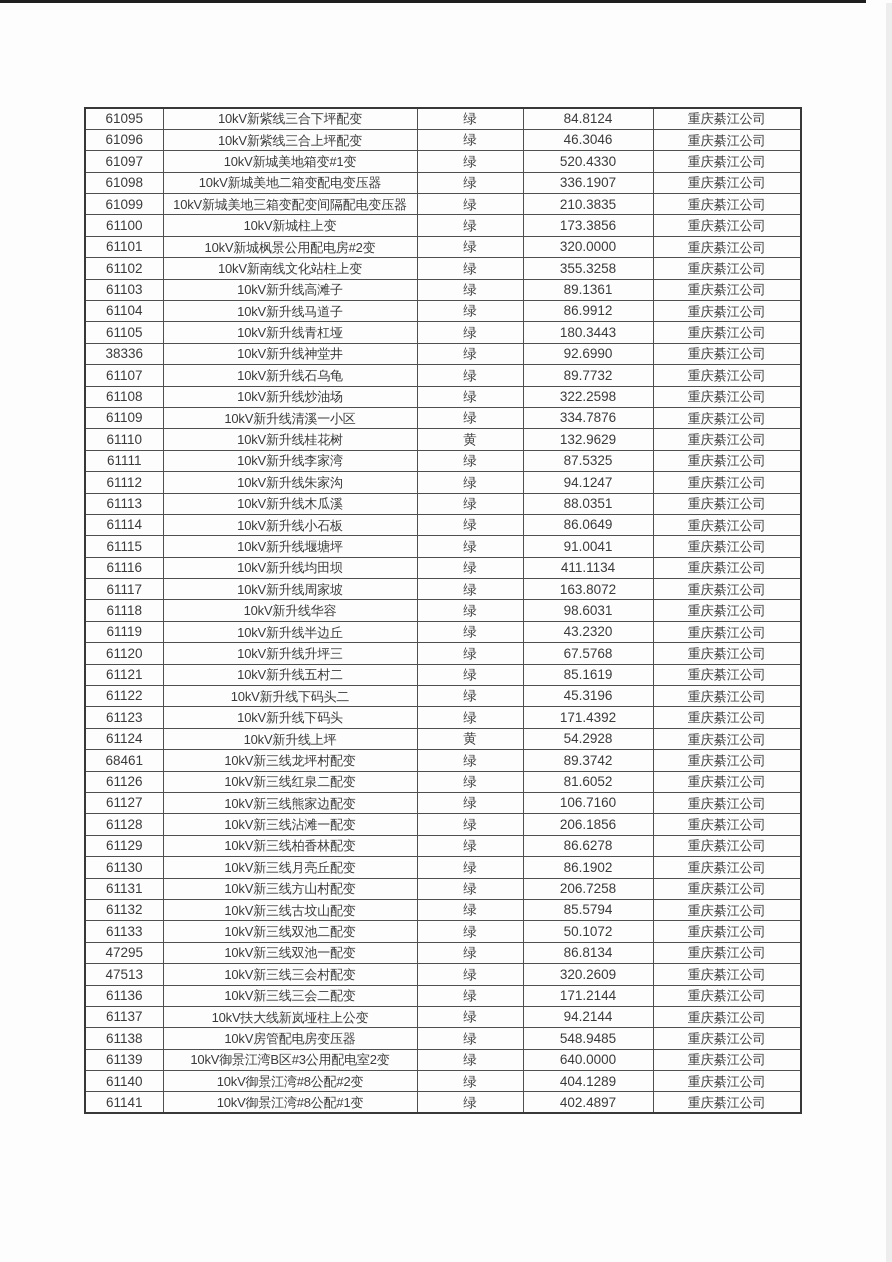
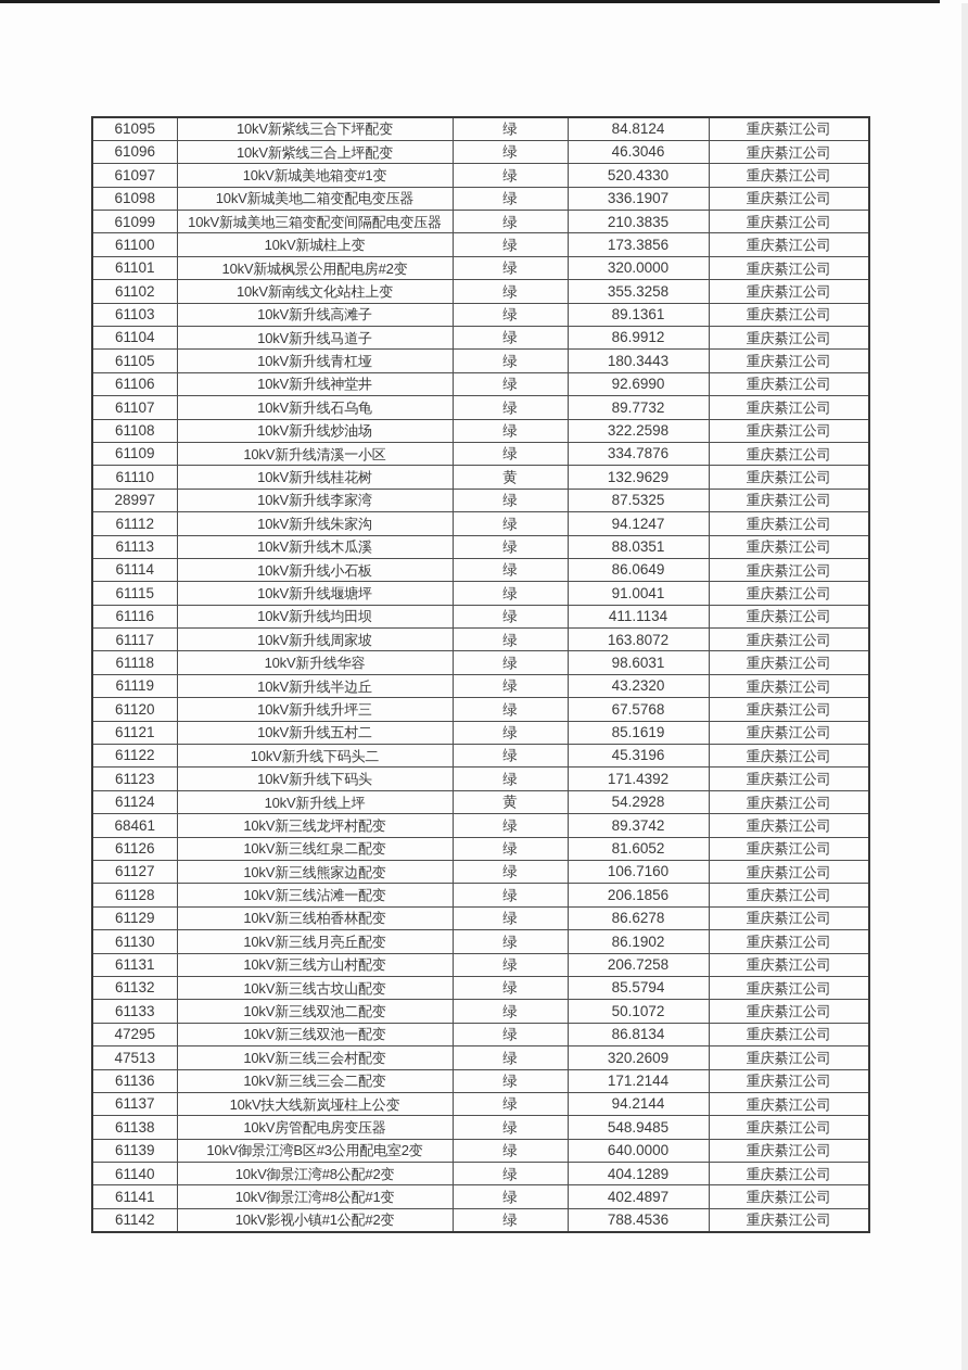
  61095	10kV新紫线三合下坪配变	绿	84.8124	重庆綦江公司
  61096	10kV新紫线三合上坪配变	绿	46.3046	重庆綦江公司
  61097	10kV新城美地箱变#1变	绿	520.4330	重庆綦江公司
  61098	10kV新城美地二箱变配电变压器	绿	336.1907	重庆綦江公司
  61099	10kV新城美地三箱变配变间隔配电变压器	绿	210.3835	重庆綦江公司
  61100	10kV新城柱上变	绿	173.3856	重庆綦江公司
  61101	10kV新城枫景公用配电房#2变	绿	320.0000	重庆綦江公司
  61102	10kV新南线文化站柱上变	绿	355.3258	重庆綦江公司
  61103	10kV新升线高滩子	绿	89.1361	重庆綦江公司
  61104	10kV新升线马道子	绿	86.9912	重庆綦江公司
  61105	10kV新升线青杠垭	绿	180.3443	重庆綦江公司
- 38336	10kV新升线神堂井	绿	92.6990	重庆綦江公司
+ 61106	10kV新升线神堂井	绿	92.6990	重庆綦江公司
  61107	10kV新升线石乌龟	绿	89.7732	重庆綦江公司
  61108	10kV新升线炒油场	绿	322.2598	重庆綦江公司
  61109	10kV新升线清溪一小区	绿	334.7876	重庆綦江公司
  61110	10kV新升线桂花树	黄	132.9629	重庆綦江公司
- 61111	10kV新升线李家湾	绿	87.5325	重庆綦江公司
+ 28997	10kV新升线李家湾	绿	87.5325	重庆綦江公司
  61112	10kV新升线朱家沟	绿	94.1247	重庆綦江公司
  61113	10kV新升线木瓜溪	绿	88.0351	重庆綦江公司
  61114	10kV新升线小石板	绿	86.0649	重庆綦江公司
  61115	10kV新升线堰塘坪	绿	91.0041	重庆綦江公司
  61116	10kV新升线均田坝	绿	411.1134	重庆綦江公司
  61117	10kV新升线周家坡	绿	163.8072	重庆綦江公司
  61118	10kV新升线华容	绿	98.6031	重庆綦江公司
  61119	10kV新升线半边丘	绿	43.2320	重庆綦江公司
  61120	10kV新升线升坪三	绿	67.5768	重庆綦江公司
  61121	10kV新升线五村二	绿	85.1619	重庆綦江公司
  61122	10kV新升线下码头二	绿	45.3196	重庆綦江公司
  61123	10kV新升线下码头	绿	171.4392	重庆綦江公司
  61124	10kV新升线上坪	黄	54.2928	重庆綦江公司
  68461	10kV新三线龙坪村配变	绿	89.3742	重庆綦江公司
  61126	10kV新三线红泉二配变	绿	81.6052	重庆綦江公司
  61127	10kV新三线熊家边配变	绿	106.7160	重庆綦江公司
  61128	10kV新三线沾滩一配变	绿	206.1856	重庆綦江公司
  61129	10kV新三线柏香林配变	绿	86.6278	重庆綦江公司
  61130	10kV新三线月亮丘配变	绿	86.1902	重庆綦江公司
  61131	10kV新三线方山村配变	绿	206.7258	重庆綦江公司
  61132	10kV新三线古坟山配变	绿	85.5794	重庆綦江公司
  61133	10kV新三线双池二配变	绿	50.1072	重庆綦江公司
  47295	10kV新三线双池一配变	绿	86.8134	重庆綦江公司
  47513	10kV新三线三会村配变	绿	320.2609	重庆綦江公司
  61136	10kV新三线三会二配变	绿	171.2144	重庆綦江公司
  61137	10kV扶大线新岚垭柱上公变	绿	94.2144	重庆綦江公司
  61138	10kV房管配电房变压器	绿	548.9485	重庆綦江公司
  61139	10kV御景江湾B区#3公用配电室2变	绿	640.0000	重庆綦江公司
  61140	10kV御景江湾#8公配#2变	绿	404.1289	重庆綦江公司
  61141	10kV御景江湾#8公配#1变	绿	402.4897	重庆綦江公司
+ 61142	10kV影视小镇#1公配#2变	绿	788.4536	重庆綦江公司
